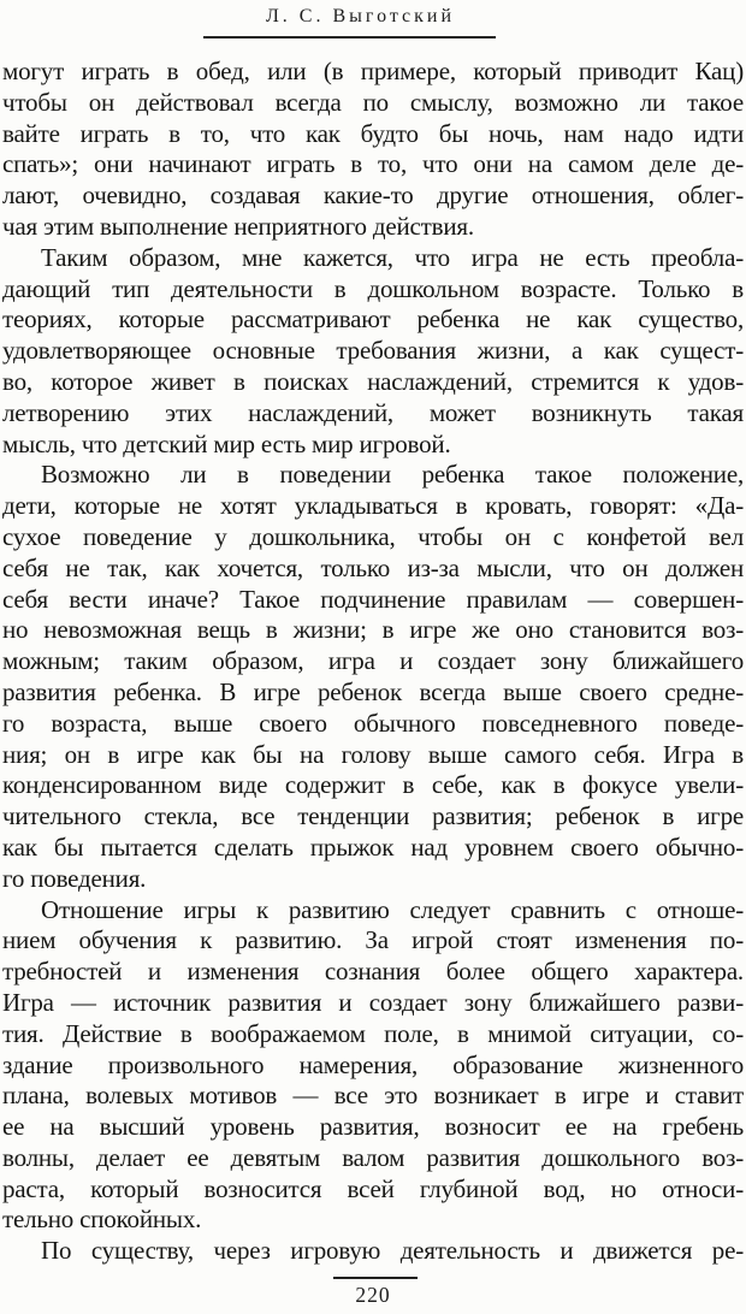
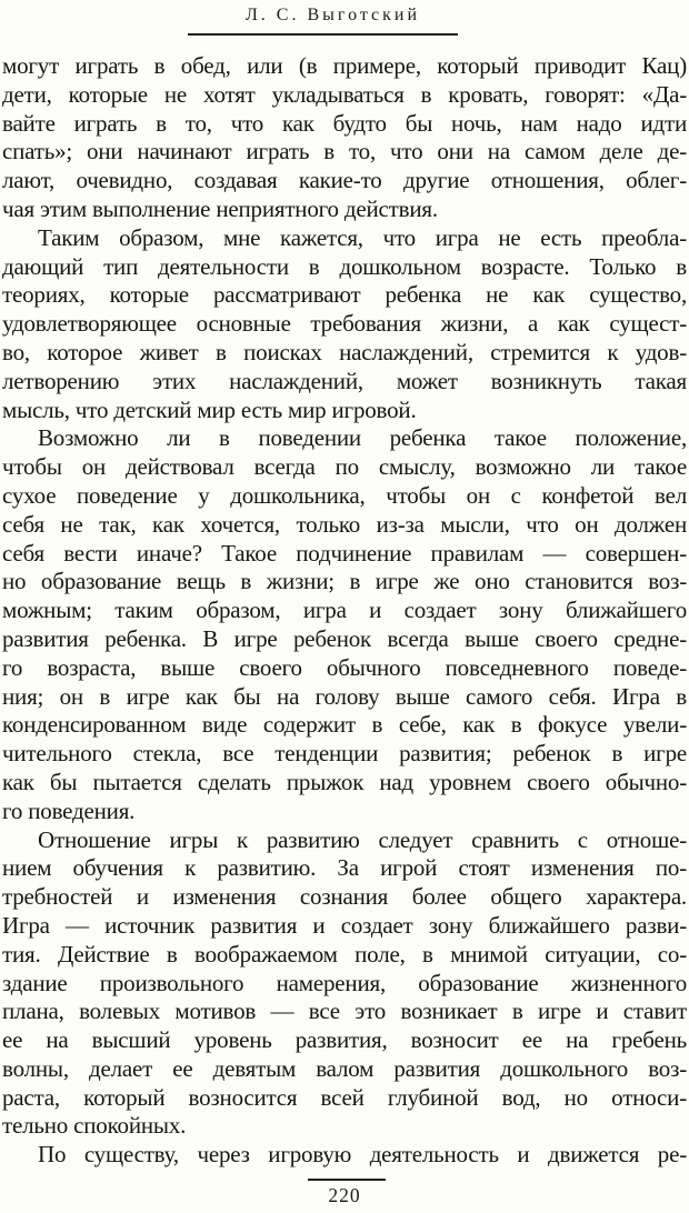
  Л. С. Выготский
  могут играть в обед, или (в примере, который приводит Кац)
- чтобы он действовал всегда по смыслу, возможно ли такое
+ дети, которые не хотят укладываться в кровать, говорят: «Да-
  вайте играть в то, что как будто бы ночь, нам надо идти
  спать»; они начинают играть в то, что они на самом деле де-
  лают, очевидно, создавая какие-то другие отношения, облег-
  чая этим выполнение неприятного действия.
  Таким образом, мне кажется, что игра не есть преобла-
  дающий тип деятельности в дошкольном возрасте. Только в
  теориях, которые рассматривают ребенка не как существо,
  удовлетворяющее основные требования жизни, а как сущест-
  во, которое живет в поисках наслаждений, стремится к удов-
  летворению этих наслаждений, может возникнуть такая
  мысль, что детский мир есть мир игровой.
  Возможно ли в поведении ребенка такое положение,
- дети, которые не хотят укладываться в кровать, говорят: «Да-
+ чтобы он действовал всегда по смыслу, возможно ли такое
  сухое поведение у дошкольника, чтобы он с конфетой вел
  себя не так, как хочется, только из-за мысли, что он должен
  себя вести иначе? Такое подчинение правилам — совершен-
- но невозможная вещь в жизни; в игре же оно становится воз-
+ но образование вещь в жизни; в игре же оно становится воз-
  можным; таким образом, игра и создает зону ближайшего
  развития ребенка. В игре ребенок всегда выше своего средне-
  го возраста, выше своего обычного повседневного поведе-
  ния; он в игре как бы на голову выше самого себя. Игра в
  конденсированном виде содержит в себе, как в фокусе увели-
  чительного стекла, все тенденции развития; ребенок в игре
  как бы пытается сделать прыжок над уровнем своего обычно-
  го поведения.
  Отношение игры к развитию следует сравнить с отноше-
  нием обучения к развитию. За игрой стоят изменения по-
  требностей и изменения сознания более общего характера.
  Игра — источник развития и создает зону ближайшего разви-
  тия. Действие в воображаемом поле, в мнимой ситуации, со-
  здание произвольного намерения, образование жизненного
  плана, волевых мотивов — все это возникает в игре и ставит
  ее на высший уровень развития, возносит ее на гребень
  волны, делает ее девятым валом развития дошкольного воз-
  раста, который возносится всей глубиной вод, но относи-
  тельно спокойных.
  По существу, через игровую деятельность и движется ре-
  220
